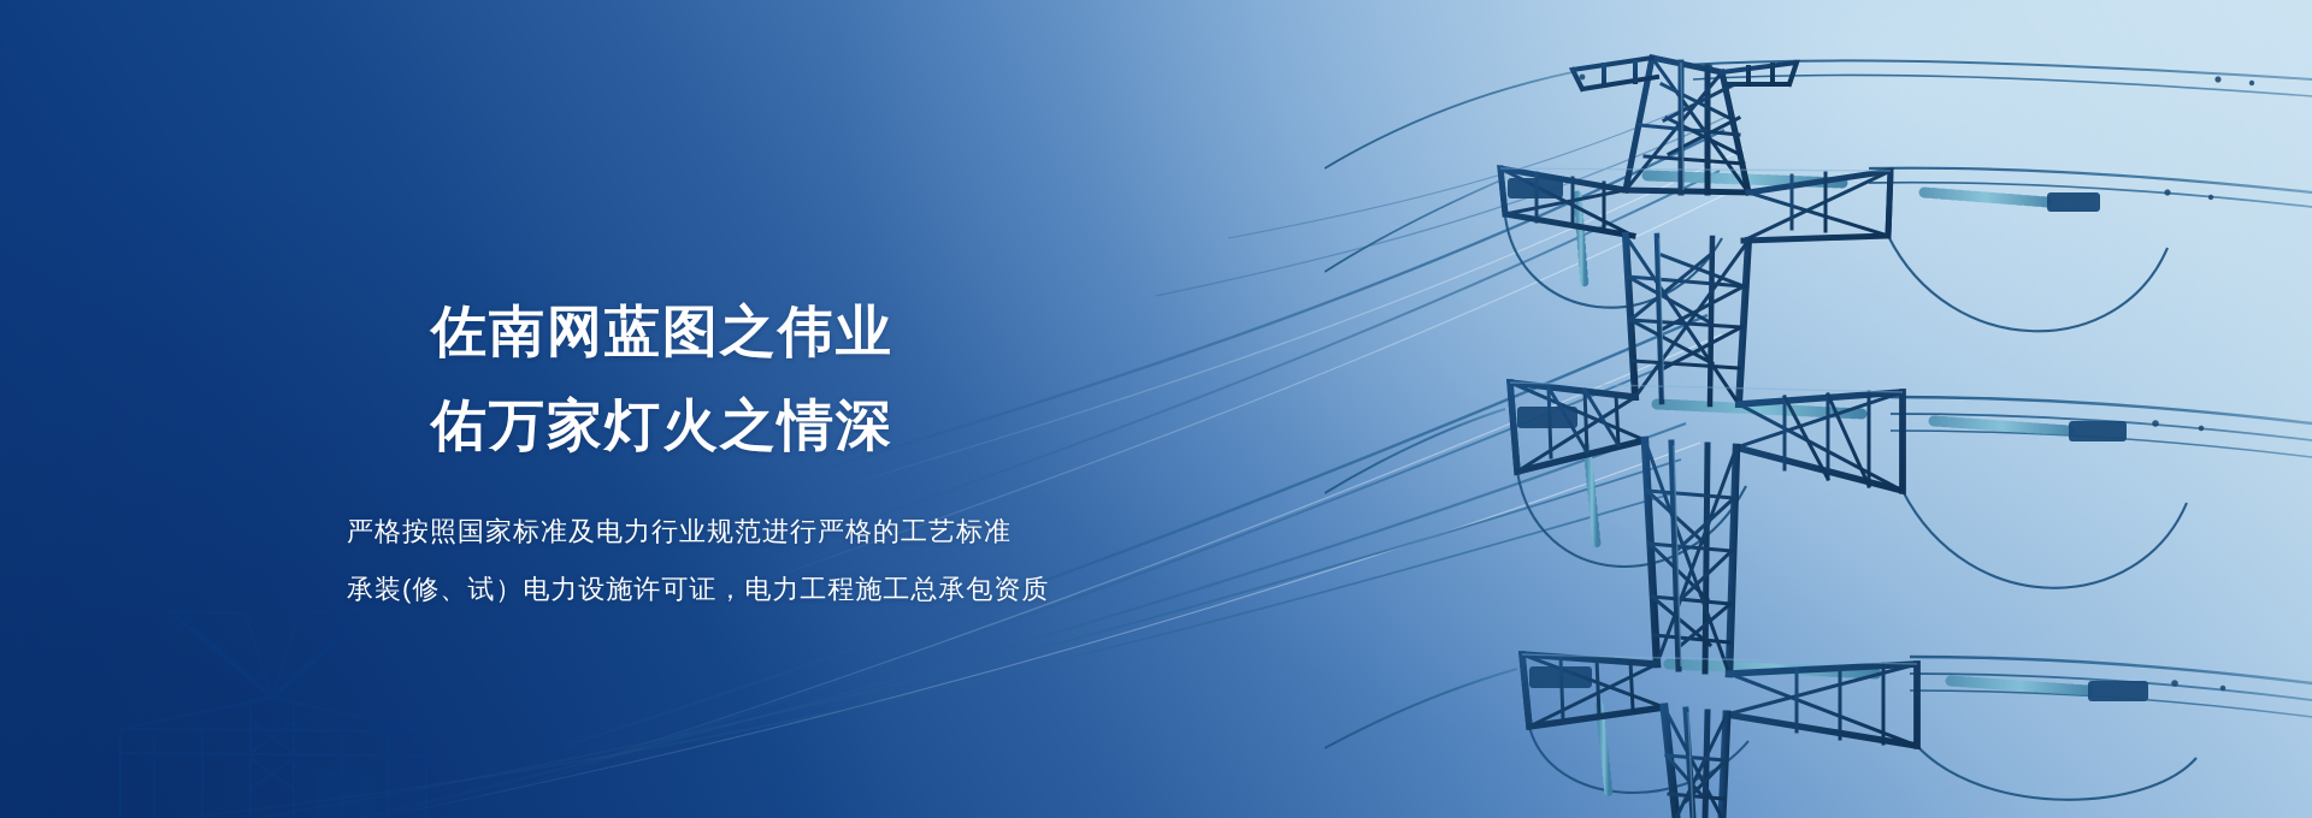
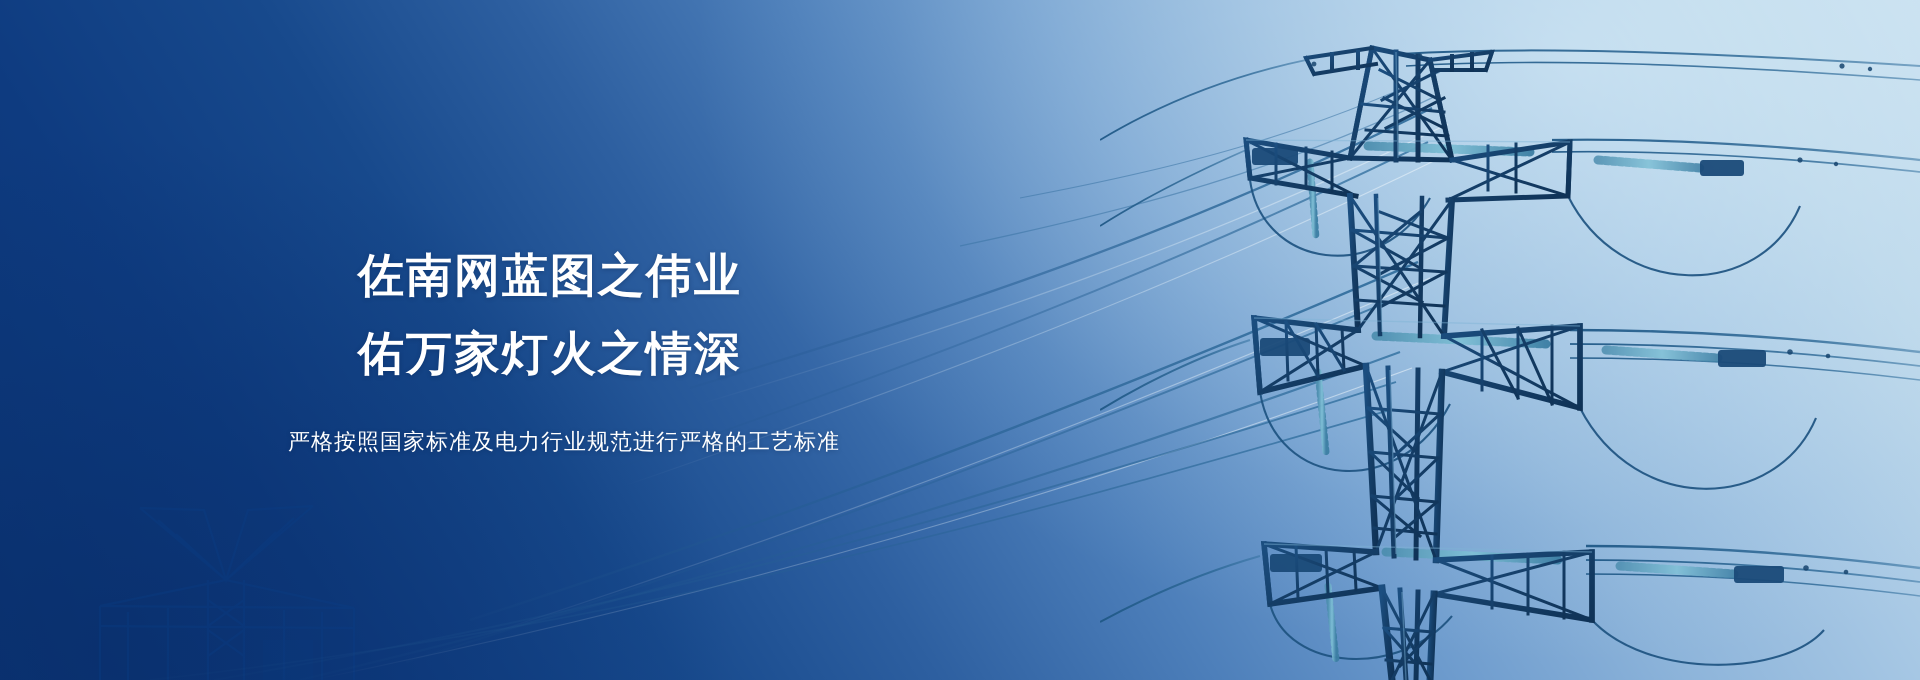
  佐南网蓝图之伟业
  佑万家灯火之情深
  严格按照国家标准及电力行业规范进行严格的工艺标准
- 承装(修、试）电力设施许可证，电力工程施工总承包资质
